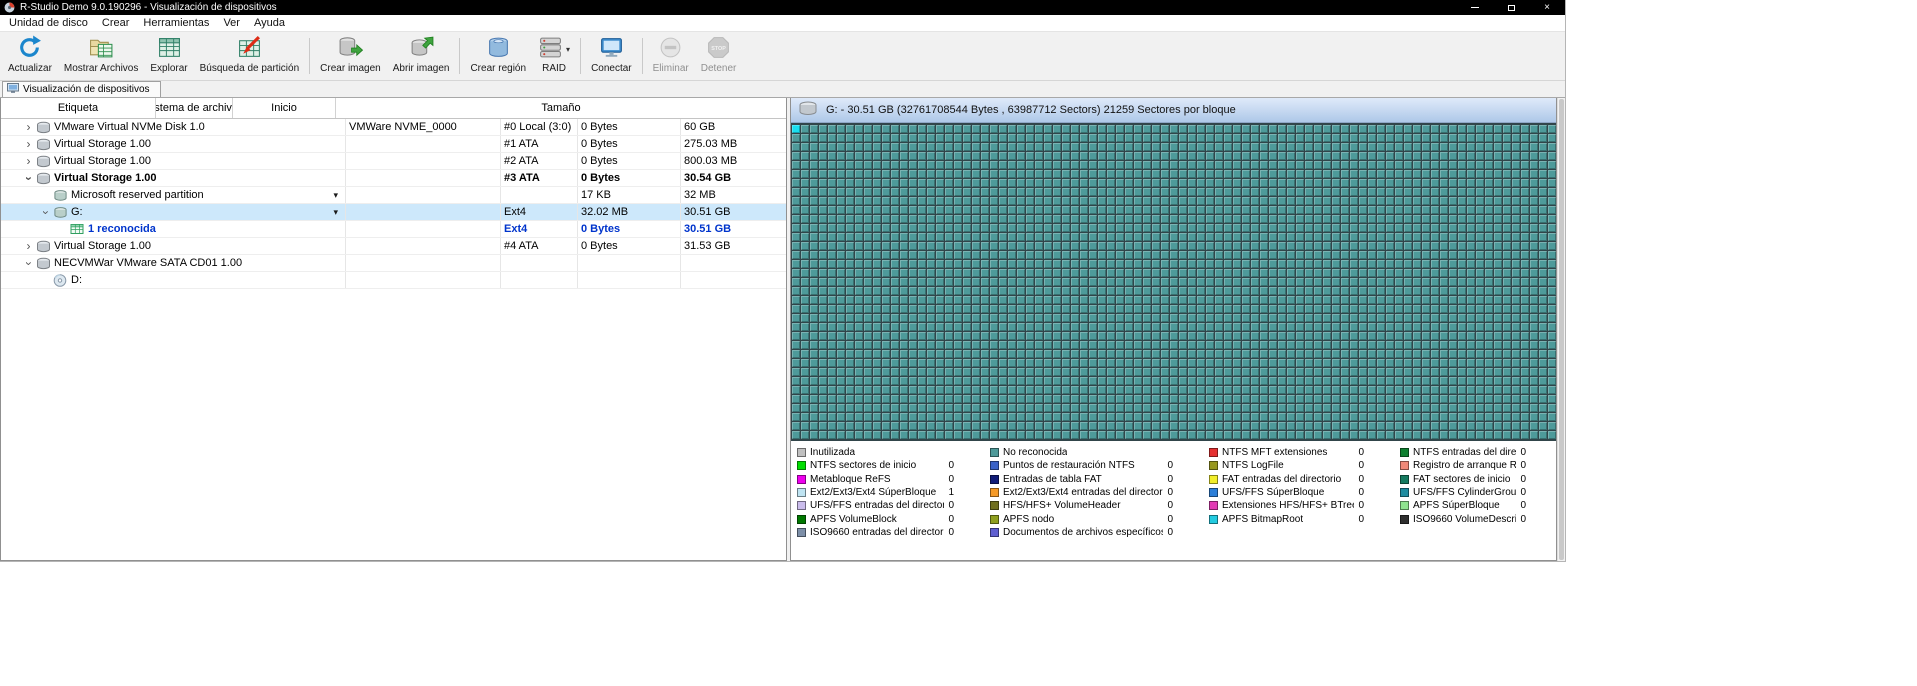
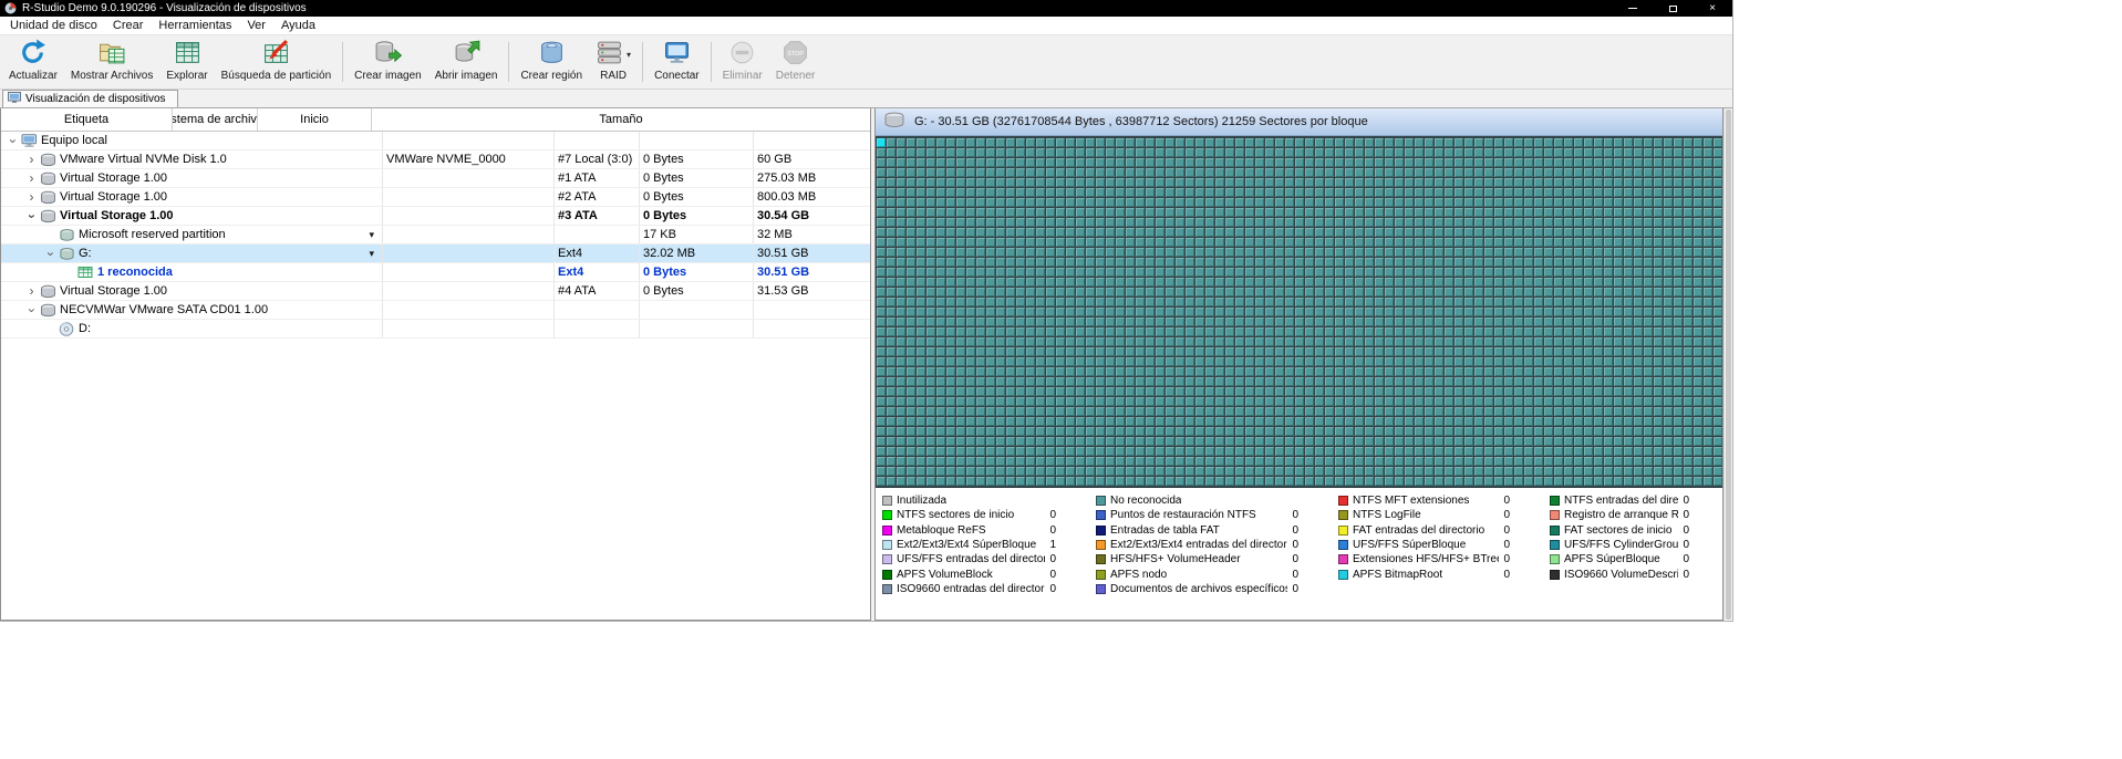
  R-Studio Demo 9.0.190296 - Visualización de dispositivos
  ×
  Unidad de disco
  Crear
  Herramientas
  Ver
  Ayuda
  Actualizar
  Mostrar Archivos
  Explorar
  Búsqueda de partición
  Crear imagen
  Abrir imagen
  Crear región
  ▾
  RAID
  Conectar
  Eliminar
  Detener
  Visualización de dispositivos
  Etiqueta
  stema de archiv
  Inicio
  Tamaño
+ Equipo local
  ›
  VMware Virtual NVMe Disk 1.0
  VMWare NVME_0000
- #0 Local (3:0)
+ #7 Local (3:0)
  0 Bytes
  60 GB
  ›
  Virtual Storage 1.00
  #1 ATA
  0 Bytes
  275.03 MB
  ›
  Virtual Storage 1.00
  #2 ATA
  0 Bytes
  800.03 MB
  Virtual Storage 1.00
  #3 ATA
  0 Bytes
  30.54 GB
  Microsoft reserved partition
  ▾
  17 KB
  32 MB
  G:
  ▾
  Ext4
  32.02 MB
  30.51 GB
  1 reconocida
  Ext4
  0 Bytes
  30.51 GB
  ›
  Virtual Storage 1.00
  #4 ATA
  0 Bytes
  31.53 GB
  NECVMWar VMware SATA CD01 1.00
  D:
  G: - 30.51 GB (32761708544 Bytes , 63987712 Sectors) 21259 Sectores por bloque
  Inutilizada
  NTFS sectores de inicio
  0
  Metabloque ReFS
  0
  Ext2/Ext3/Ext4 SúperBloque
  1
  UFS/FFS entradas del director
  0
  APFS VolumeBlock
  0
  ISO9660 entradas del director
  0
  No reconocida
  Puntos de restauración NTFS
  0
  Entradas de tabla FAT
  0
  Ext2/Ext3/Ext4 entradas del director
  0
  HFS/HFS+ VolumeHeader
  0
  APFS nodo
  0
  Documentos de archivos específicos
  0
  NTFS MFT extensiones
  0
  NTFS LogFile
  0
  FAT entradas del directorio
  0
  UFS/FFS SúperBloque
  0
  Extensiones HFS/HFS+ BTre
  0
  APFS BitmapRoot
  0
  NTFS entradas del dire
  0
  Registro de arranque R
  0
  FAT sectores de inicio
  0
  UFS/FFS CylinderGrou
  0
  APFS SúperBloque
  0
  ISO9660 VolumeDescri
  0
